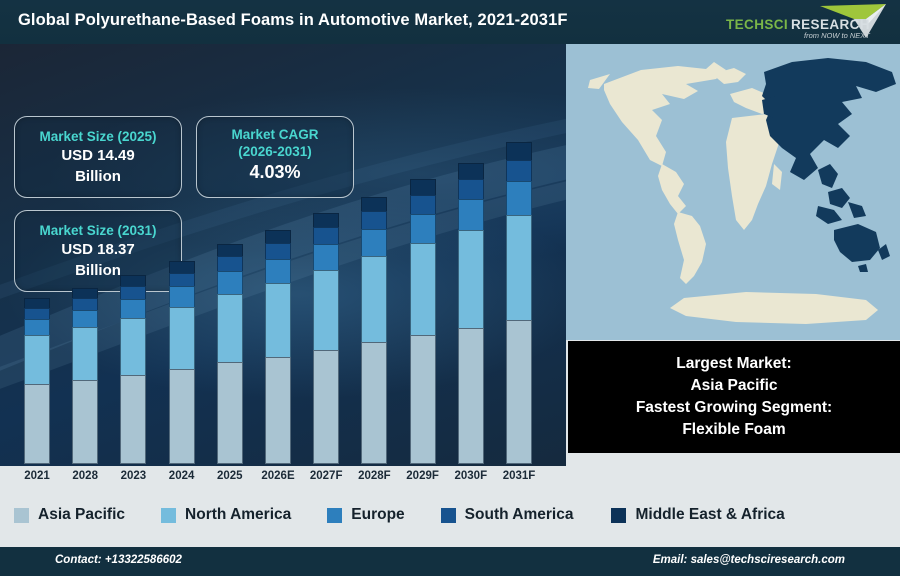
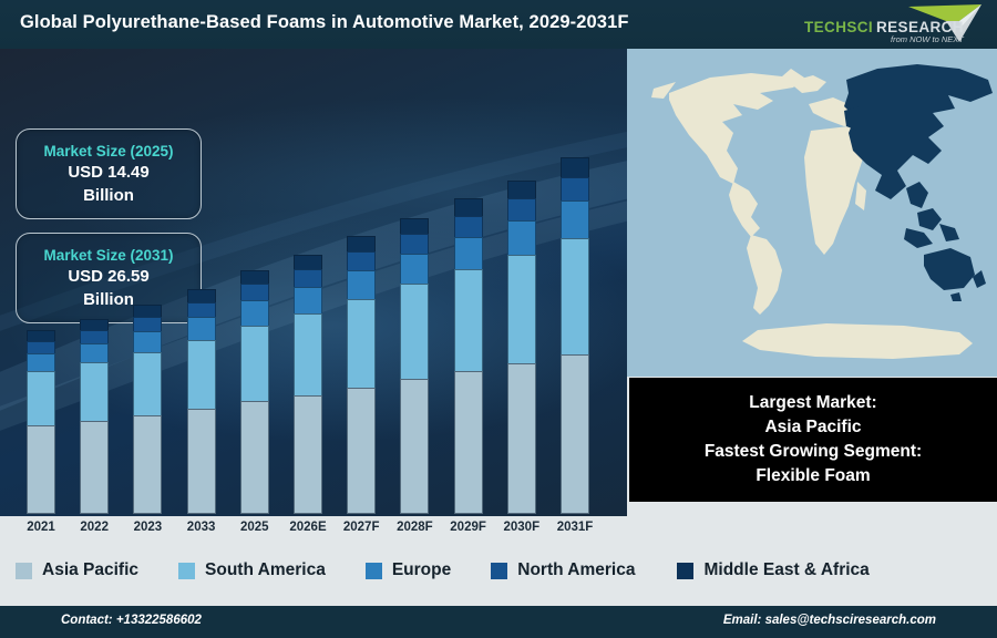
- Global Polyurethane-Based Foams in Automotive Market, 2021-2031F
+ Global Polyurethane-Based Foams in Automotive Market, 2029-2031F
  TECHSCI
  RESEARCH
  from NOW to NEXT
  Market Size (2025)
  USD 14.49
  Billion
- Market CAGR
- (2026-2031)
- 4.03%
  Market Size (2031)
- USD 18.37
+ USD 26.59
  Billion
  2021
- 2028
+ 2022
  2023
- 2024
+ 2033
  2025
  2026E
  2027F
  2028F
  2029F
  2030F
  2031F
  Largest Market:
  Asia Pacific
  Fastest Growing Segment:
  Flexible Foam
  Asia Pacific
- North America
+ South America
  Europe
- South America
+ North America
  Middle East & Africa
  Contact: +13322586602
  Email: sales@techsciresearch.com
